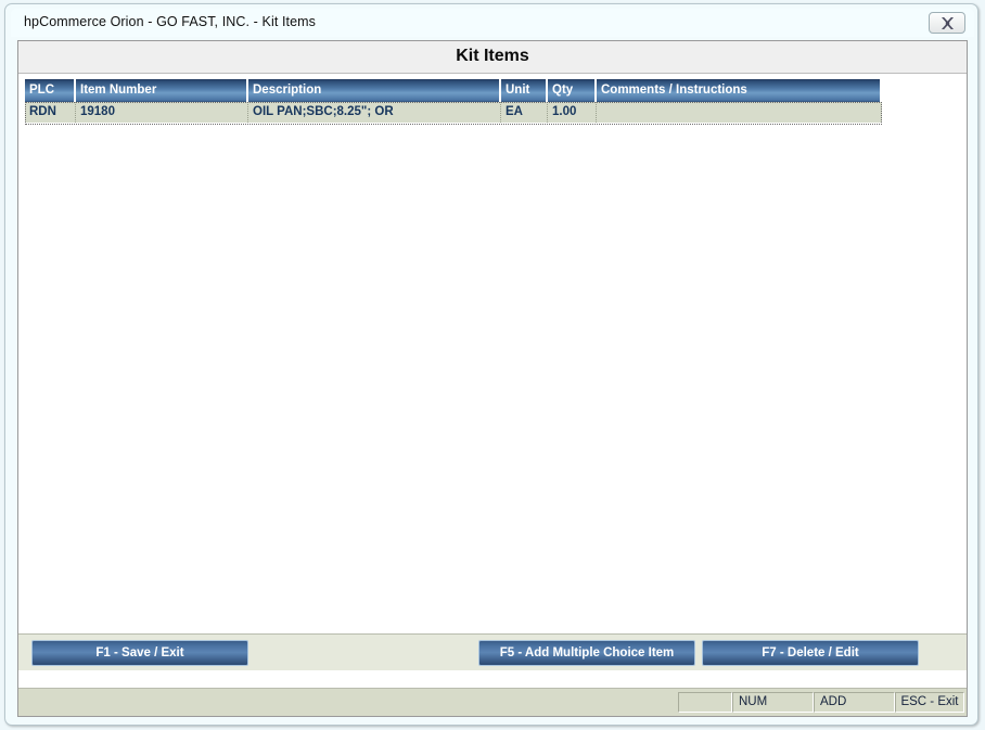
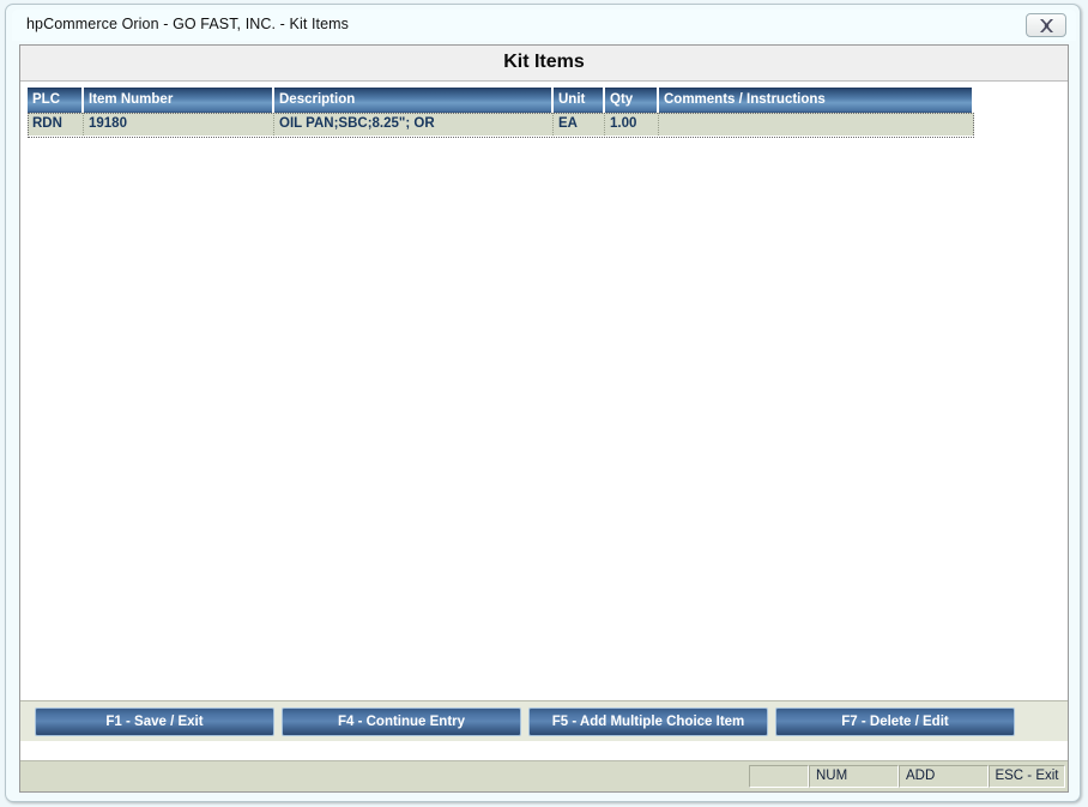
  hpCommerce Orion - GO FAST, INC. - Kit Items
  Kit Items
  PLC
  Item Number
  Description
  Unit
  Qty
  Comments / Instructions
  RDN
  19180
  OIL PAN;SBC;8.25"; OR
  EA
  1.00
  F1 - Save / Exit
+ F4 - Continue Entry
  F5 - Add Multiple Choice Item
  F7 - Delete / Edit
  NUM
  ADD
  ESC - Exit
